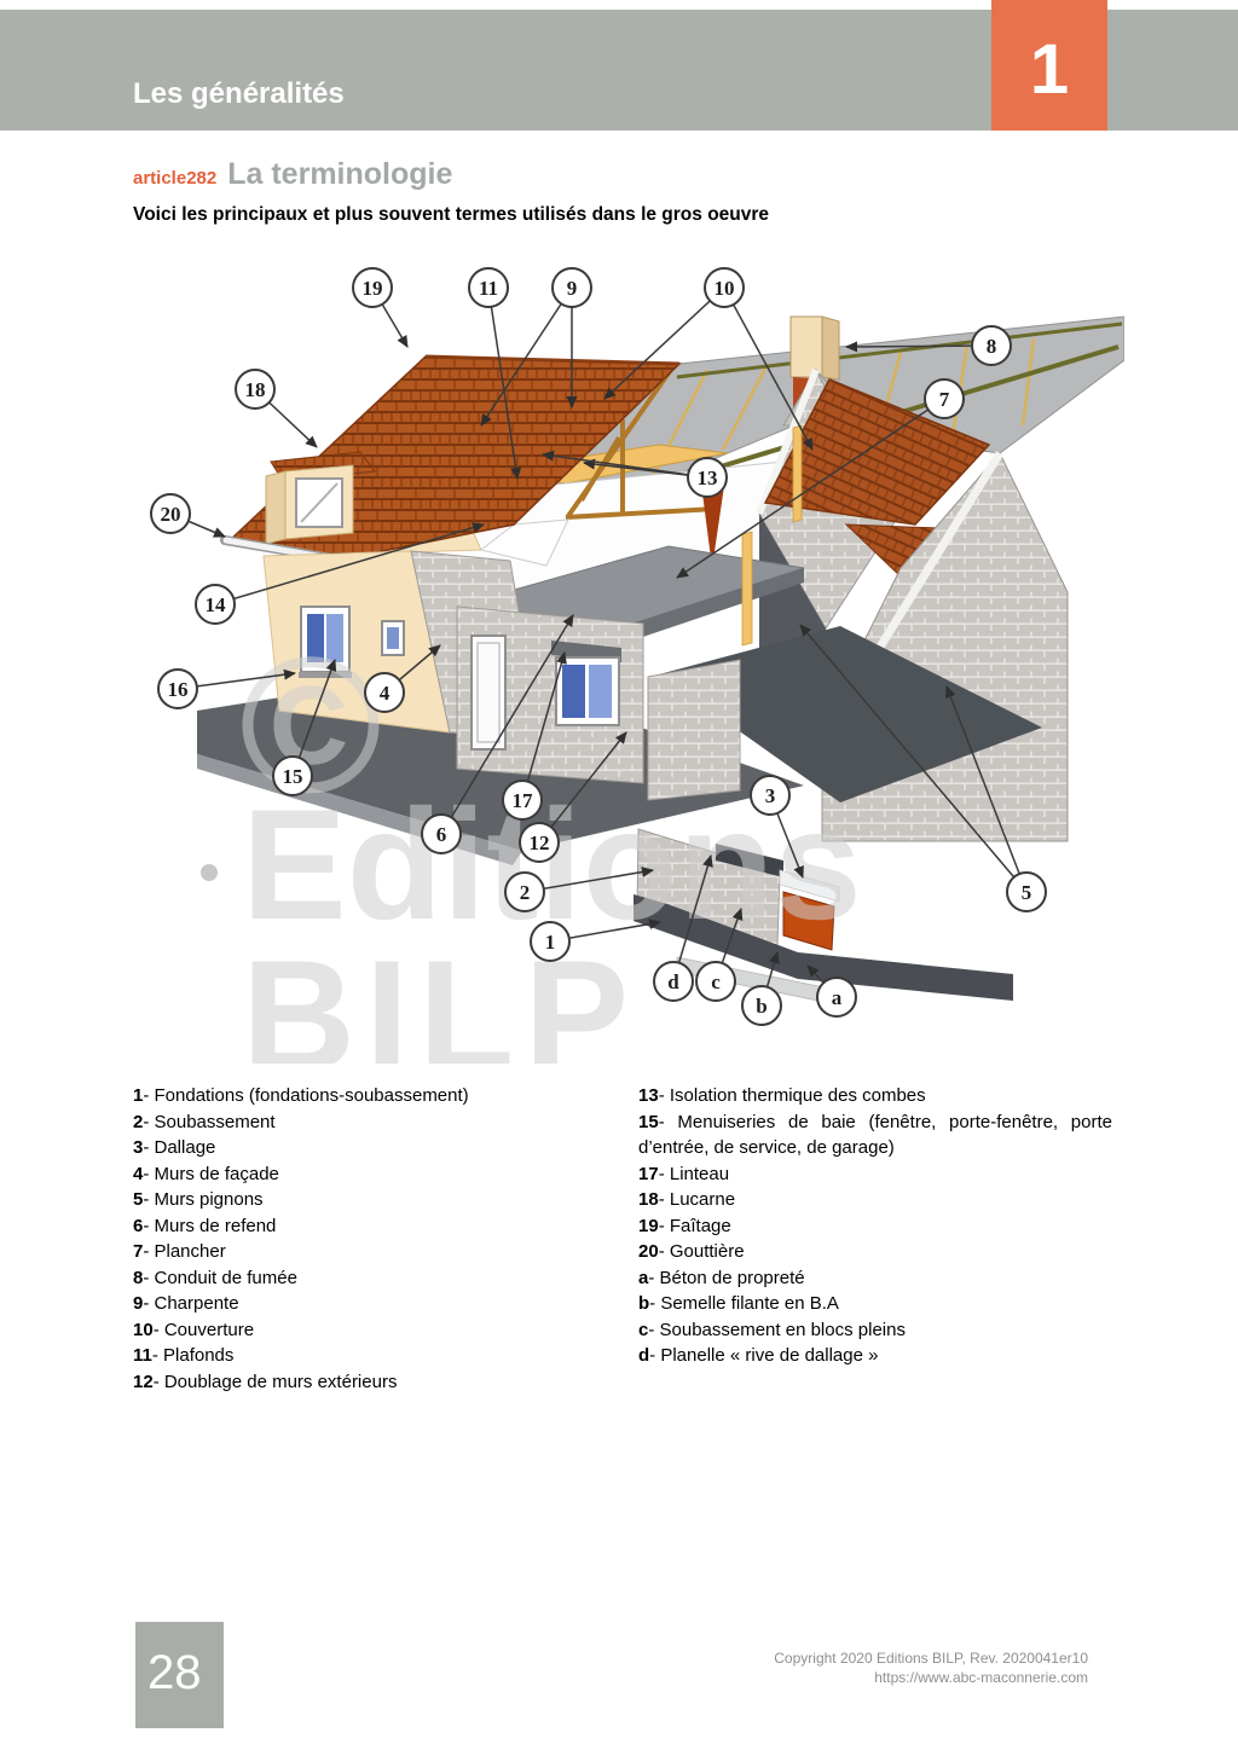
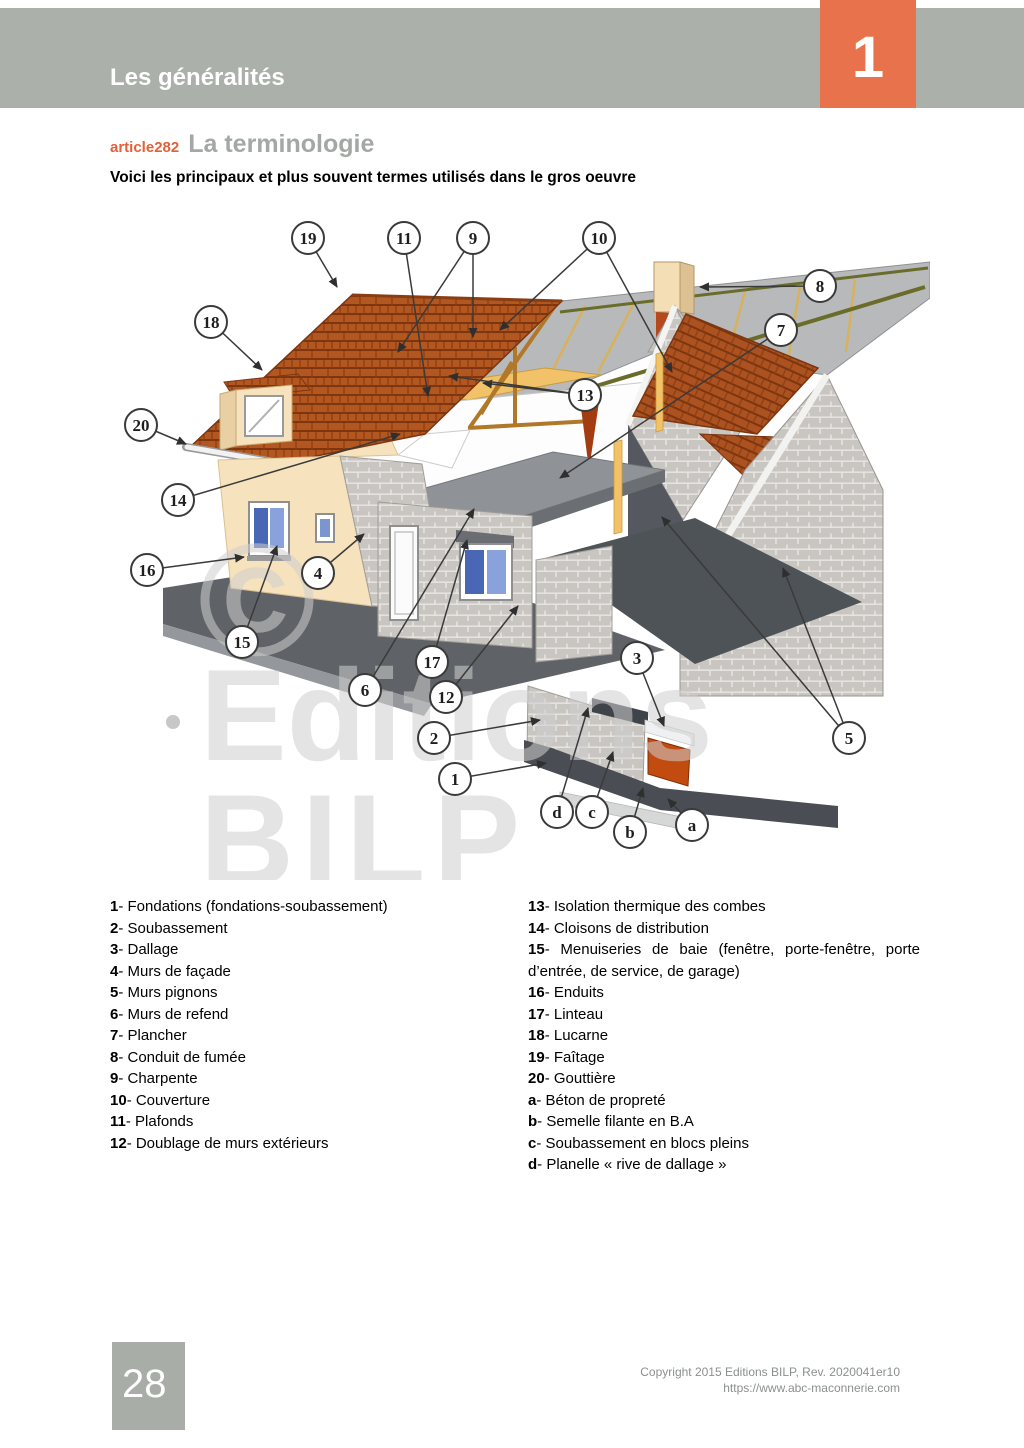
  Les généralités
  1
  article282
  La terminologie
  Voici les principaux et plus souvent termes utilisés dans le gros oeuvre
  Editions
  BILP
  19
  11
  9
  10
  8
  7
  18
  13
  20
  14
  16
  4
  15
  6
  17
  12
  2
  1
  3
  5
  d
  c
  b
  a
  1- Fondations (fondations-soubassement)
  2- Soubassement
  3- Dallage
  4- Murs de façade
  5- Murs pignons
  6- Murs de refend
  7- Plancher
  8- Conduit de fumée
  9- Charpente
  10- Couverture
  11- Plafonds
  12- Doublage de murs extérieurs
  13- Isolation thermique des combes
+ 14- Cloisons de distribution
  15- Menuiseries de baie (fenêtre, porte-fenêtre, porte d’entrée, de service, de garage)
+ 16- Enduits
  17- Linteau
  18- Lucarne
  19- Faîtage
  20- Gouttière
  a- Béton de propreté
  b- Semelle filante en B.A
  c- Soubassement en blocs pleins
  d- Planelle « rive de dallage »
  28
- Copyright 2020 Editions BILP, Rev. 2020041er10
+ Copyright 2015 Editions BILP, Rev. 2020041er10
  https://www.abc-maconnerie.com
